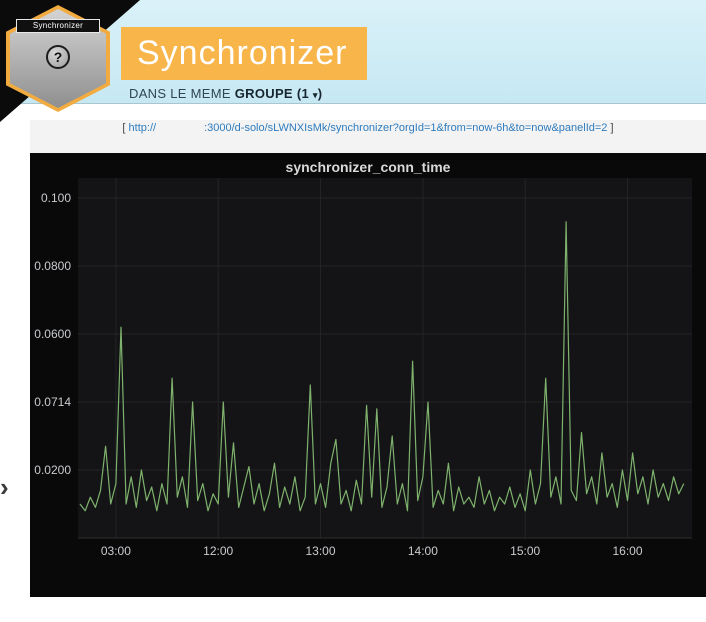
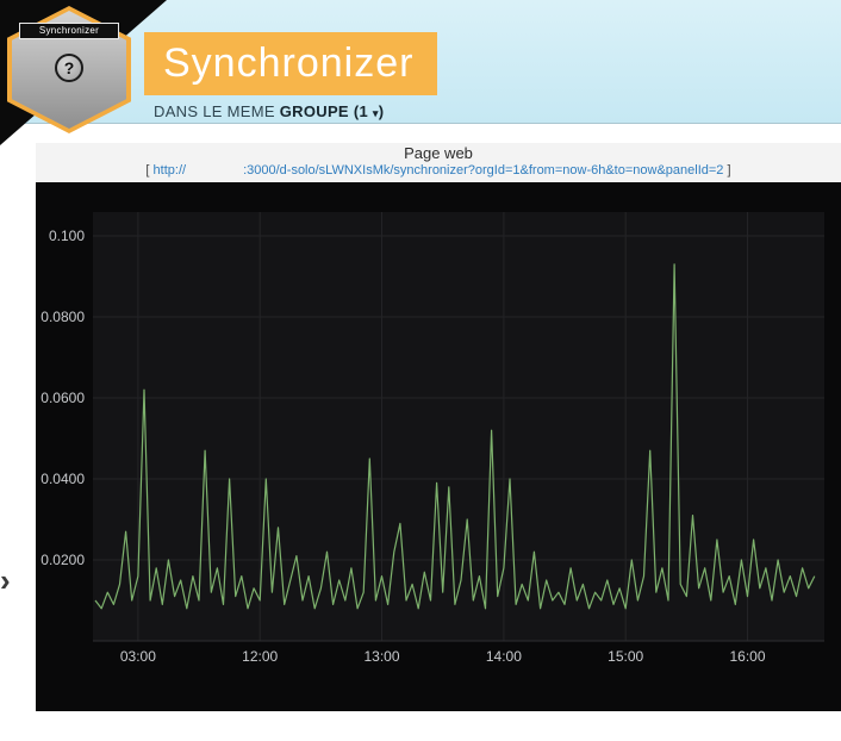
  Synchronizer
  ?
  Synchronizer
  DANS LE MEME GROUPE (1 ▾)
  ›
+ Page web
  [ http:// :3000/d-solo/sLWNXIsMk/synchronizer?orgId=1&from=now-6h&to=now&panelId=2 ]
- synchronizer_conn_time
  03:00
  12:00
  13:00
  14:00
  15:00
  16:00
  0.100
  0.0800
  0.0600
- 0.0714
+ 0.0400
  0.0200
